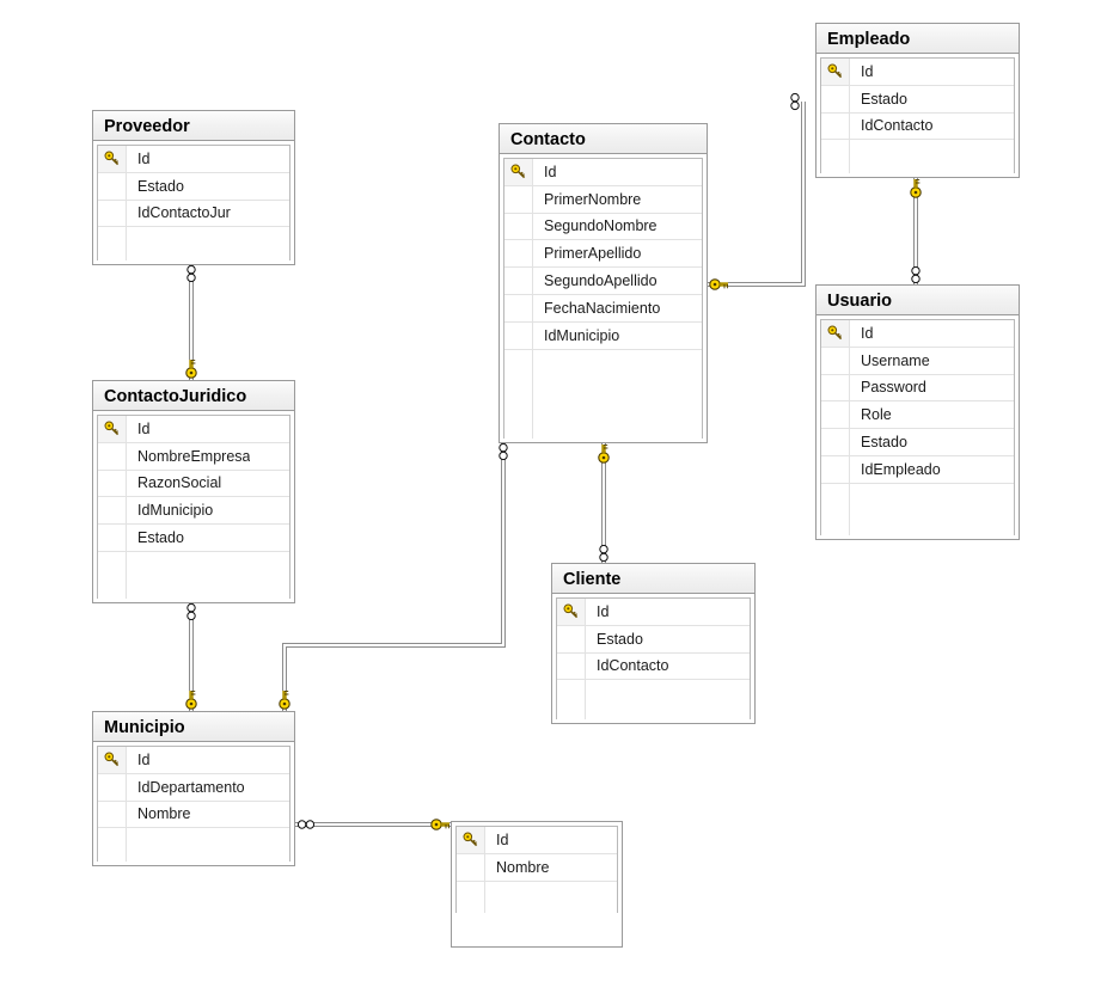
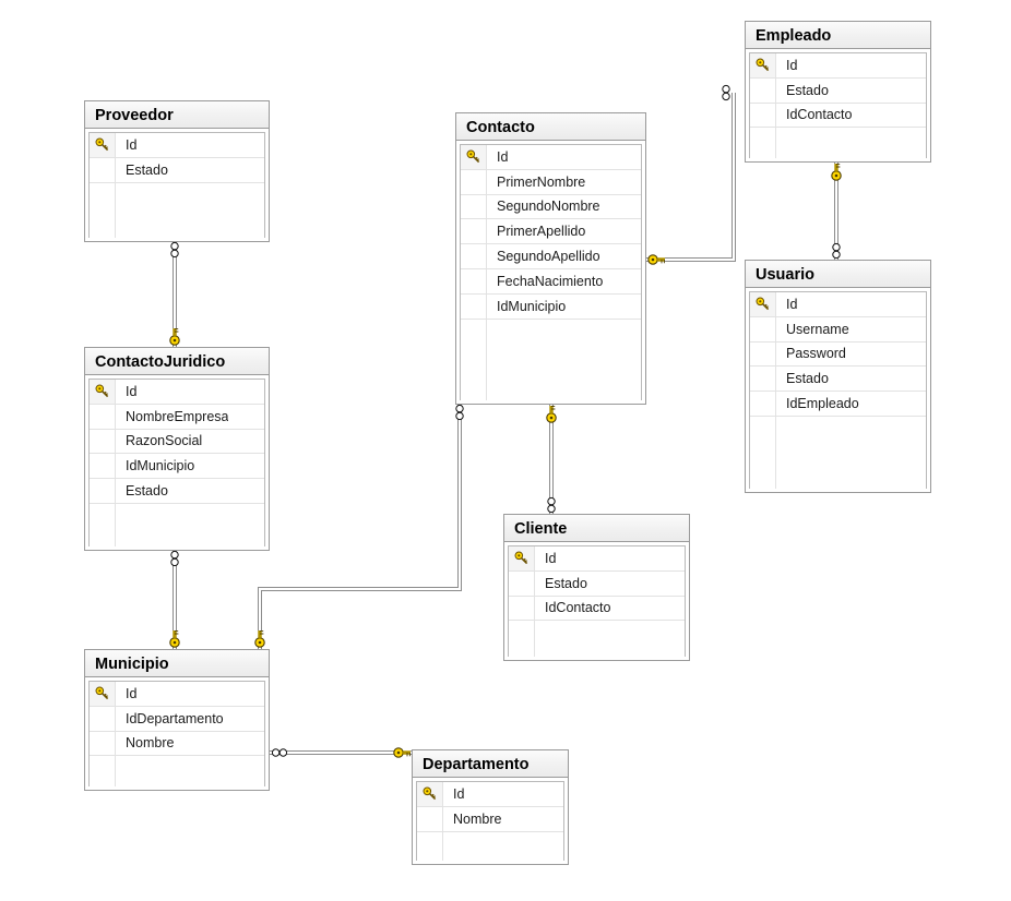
  Proveedor
  Id
  Estado
- IdContactoJur
  ContactoJuridico
  Id
  NombreEmpresa
  RazonSocial
  IdMunicipio
  Estado
  Municipio
  Id
  IdDepartamento
  Nombre
+ Departamento
  Id
  Nombre
  Contacto
  Id
  PrimerNombre
  SegundoNombre
  PrimerApellido
  SegundoApellido
  FechaNacimiento
  IdMunicipio
  Cliente
  Id
  Estado
  IdContacto
  Empleado
  Id
  Estado
  IdContacto
  Usuario
  Id
  Username
  Password
- Role
  Estado
  IdEmpleado
